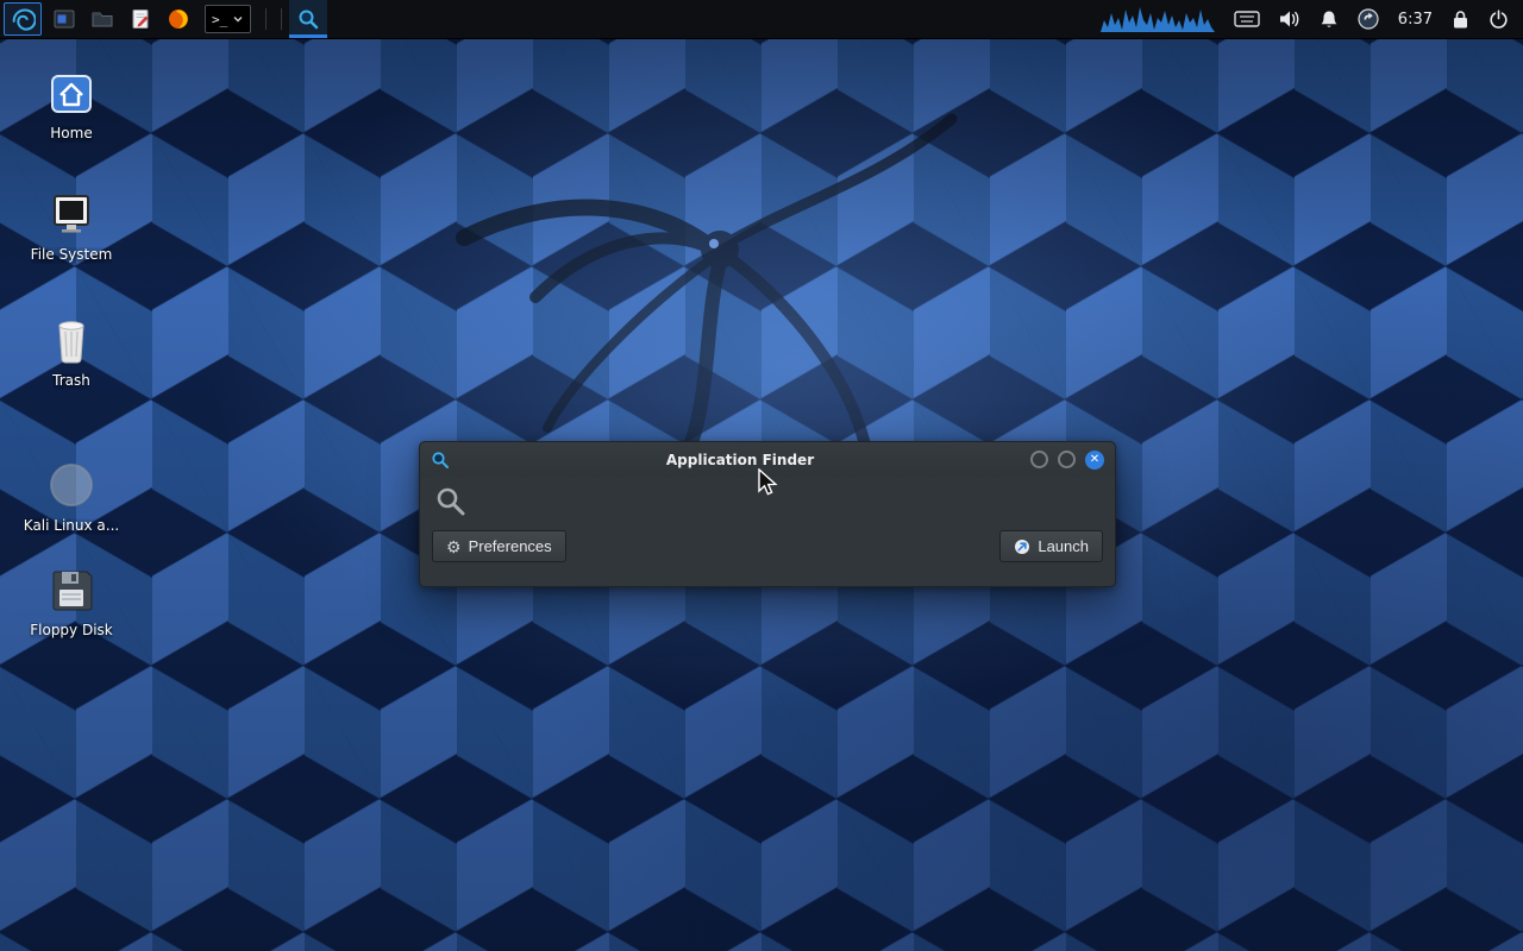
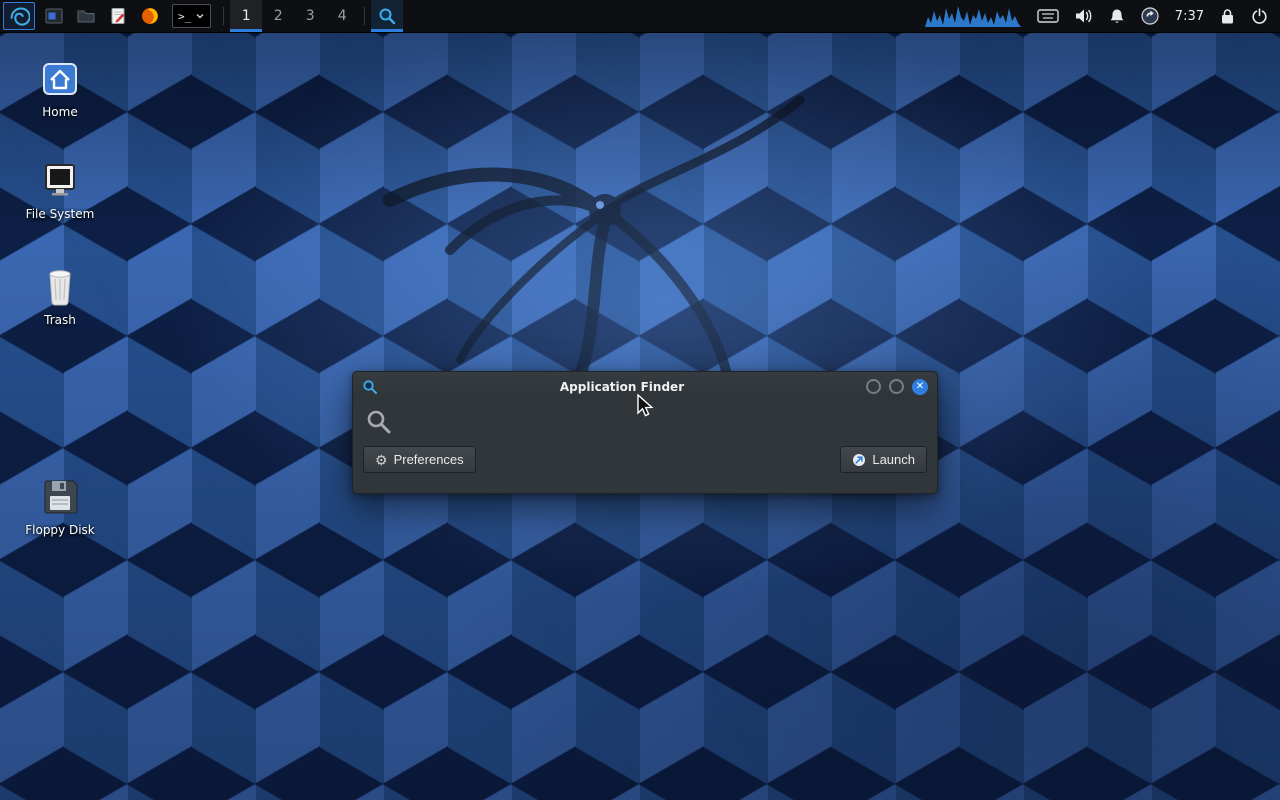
  >_
+ 1
+ 2
+ 3
+ 4
- 6:37
+ 7:37
  Home
  File System
  Trash
- Kali Linux a...
  Floppy Disk
  Application Finder
  ✕
  ⚙
  Preferences
  Launch
